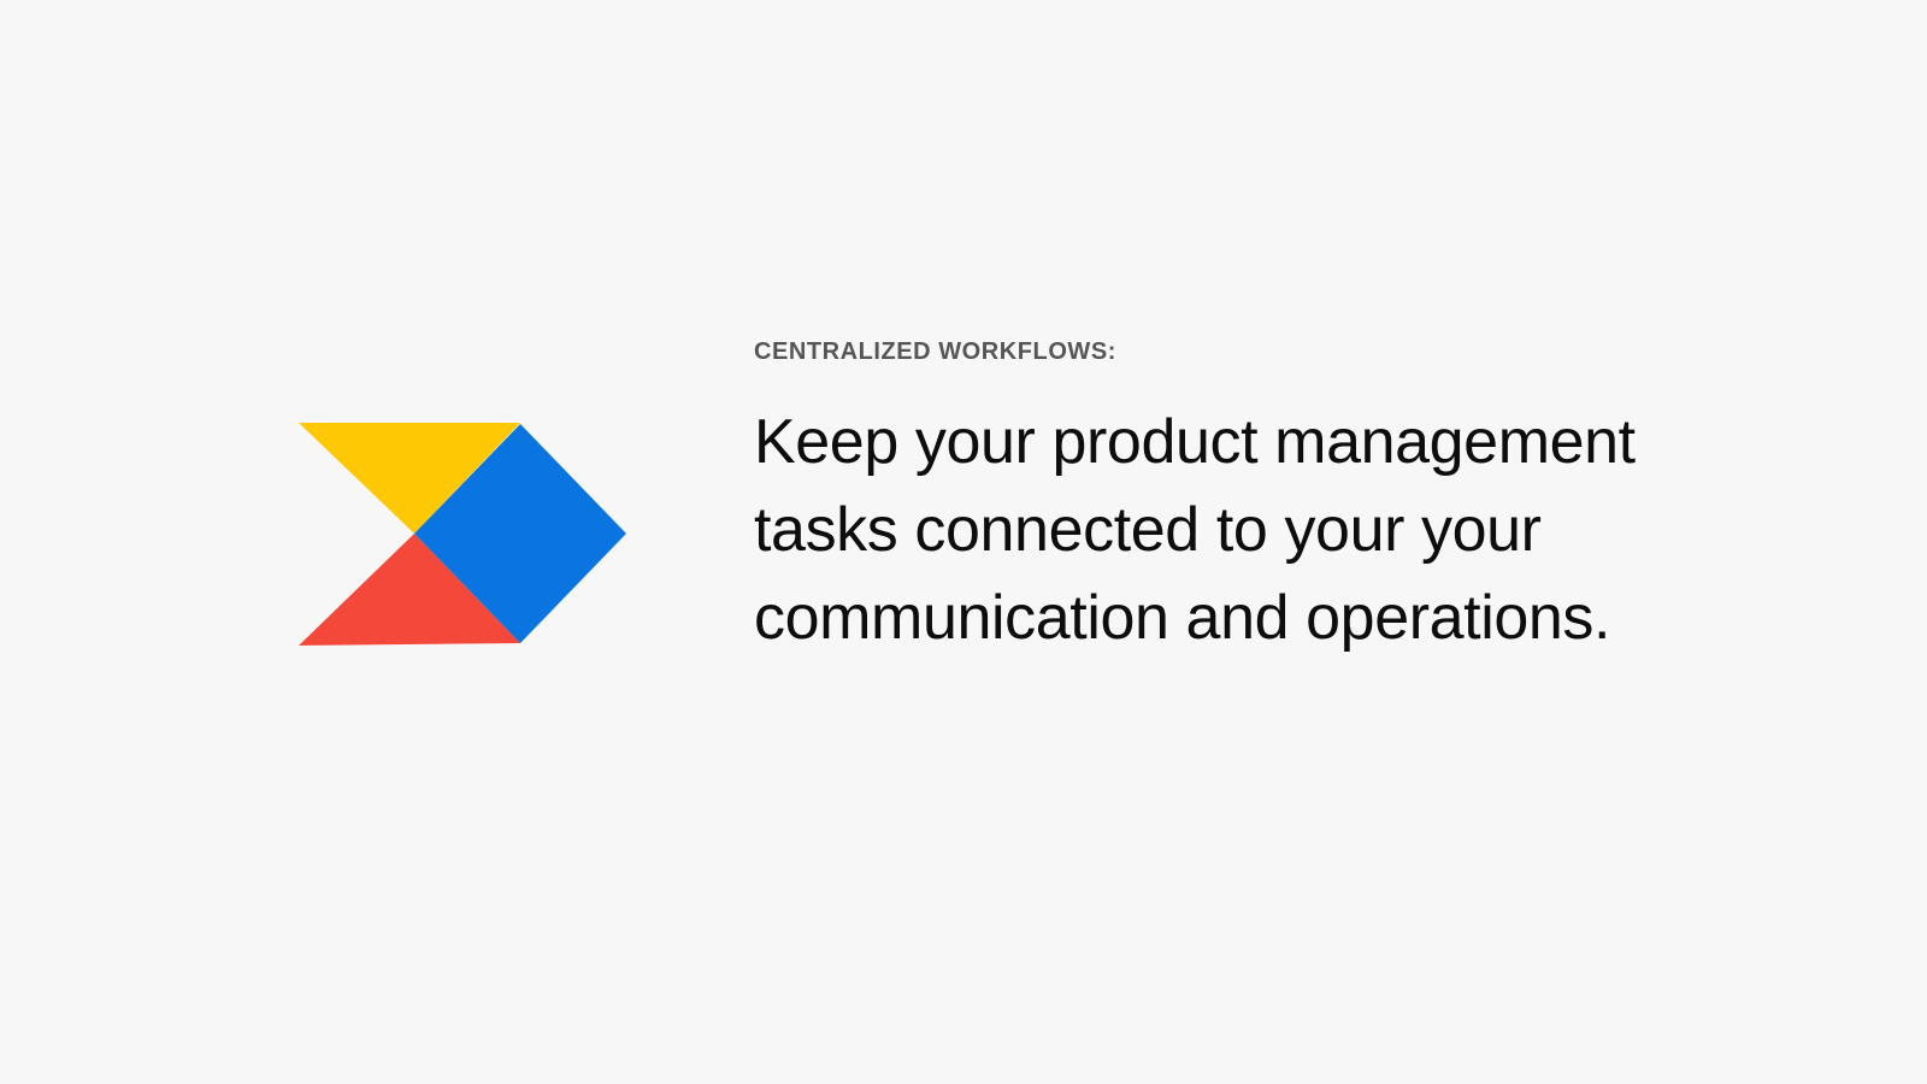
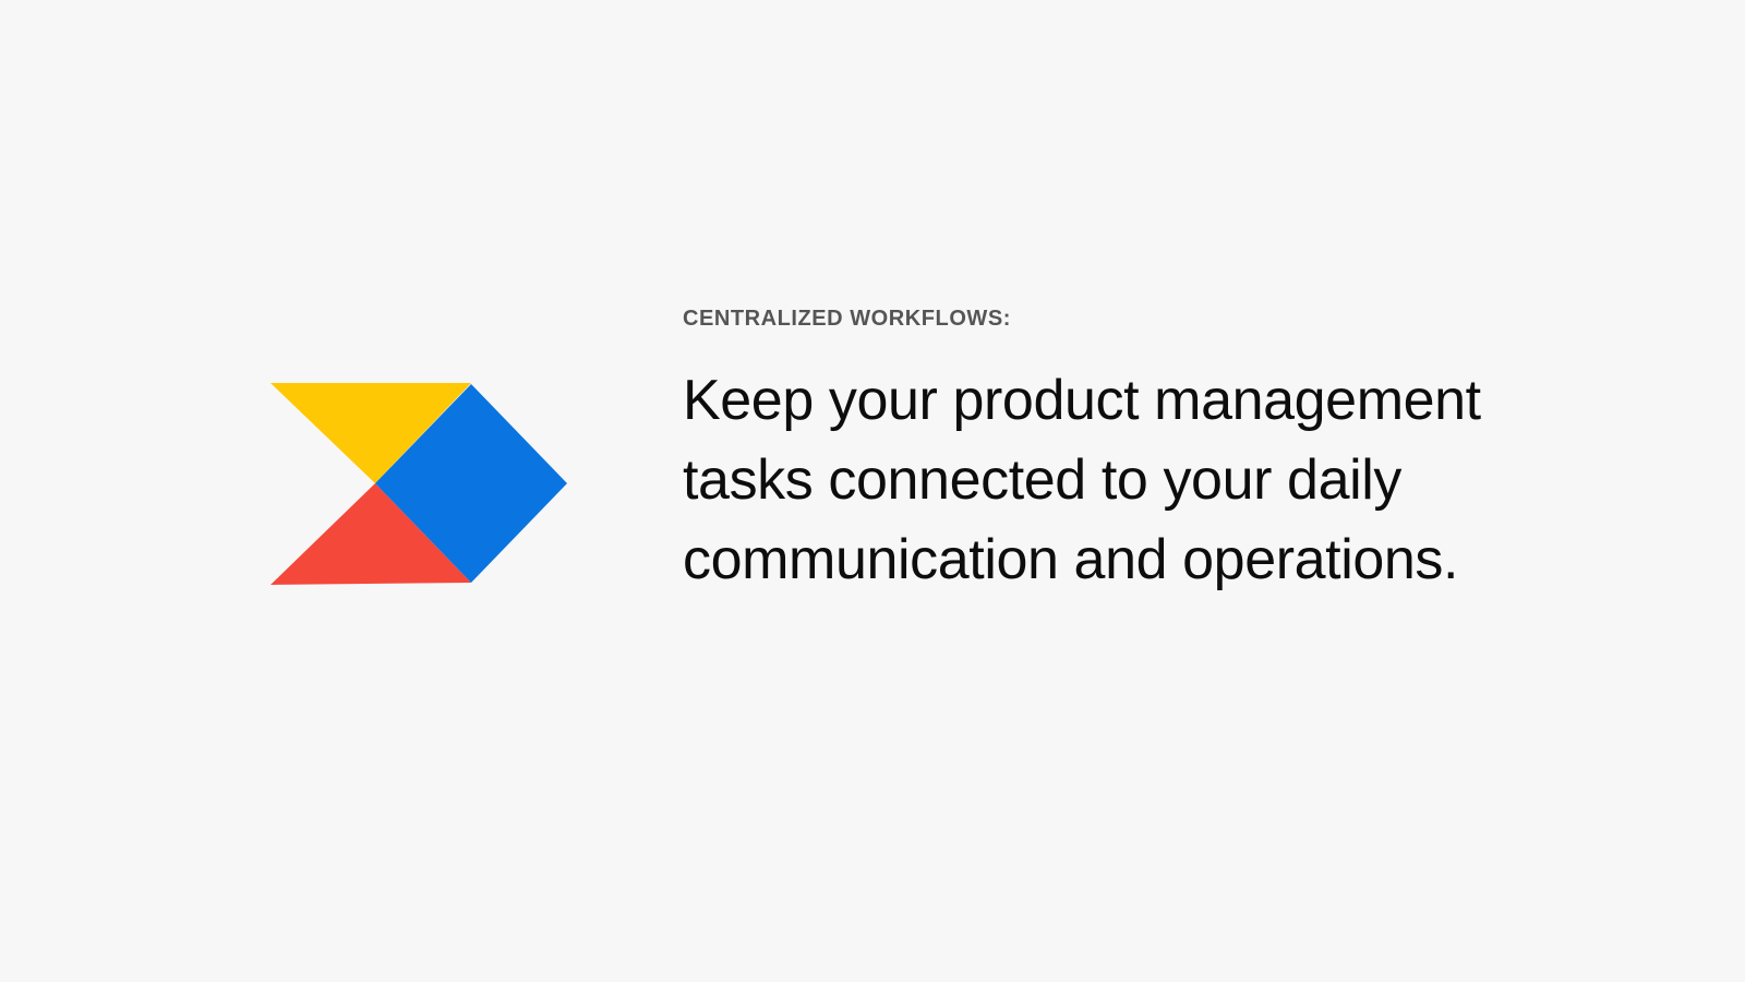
  CENTRALIZED WORKFLOWS:
- Keep your product management tasks connected to your your communication and operations.
+ Keep your product management tasks connected to your daily communication and operations.
